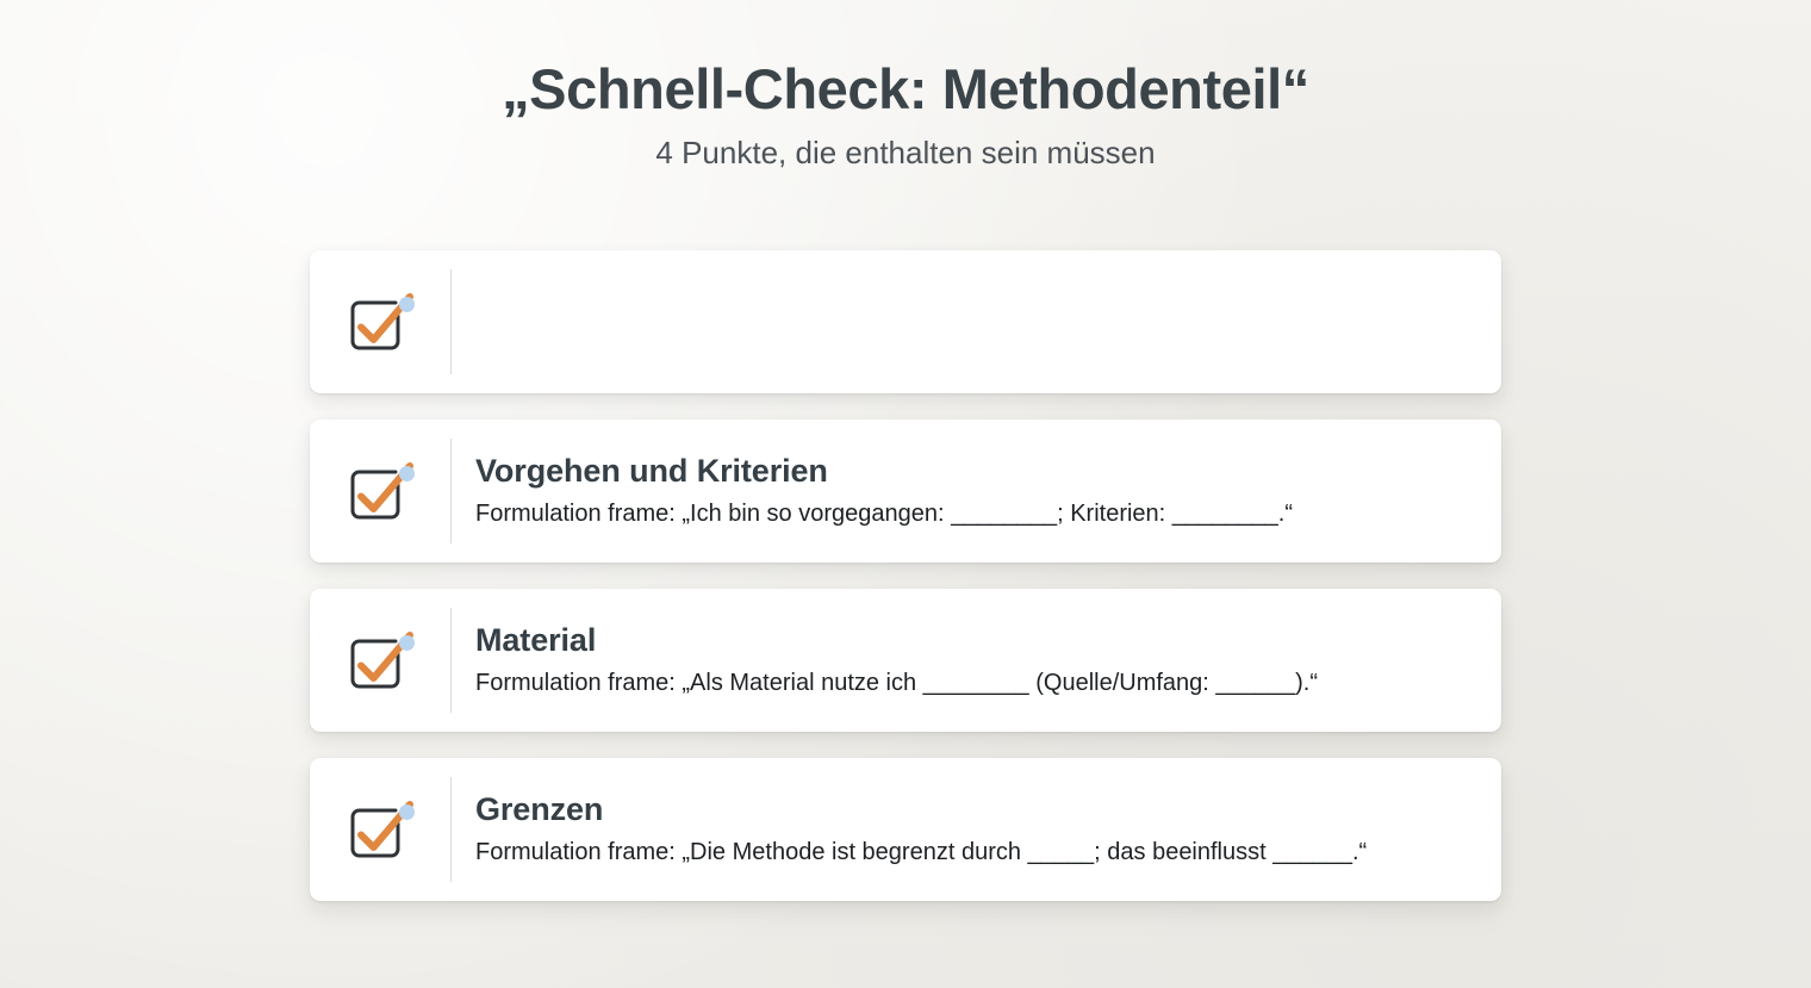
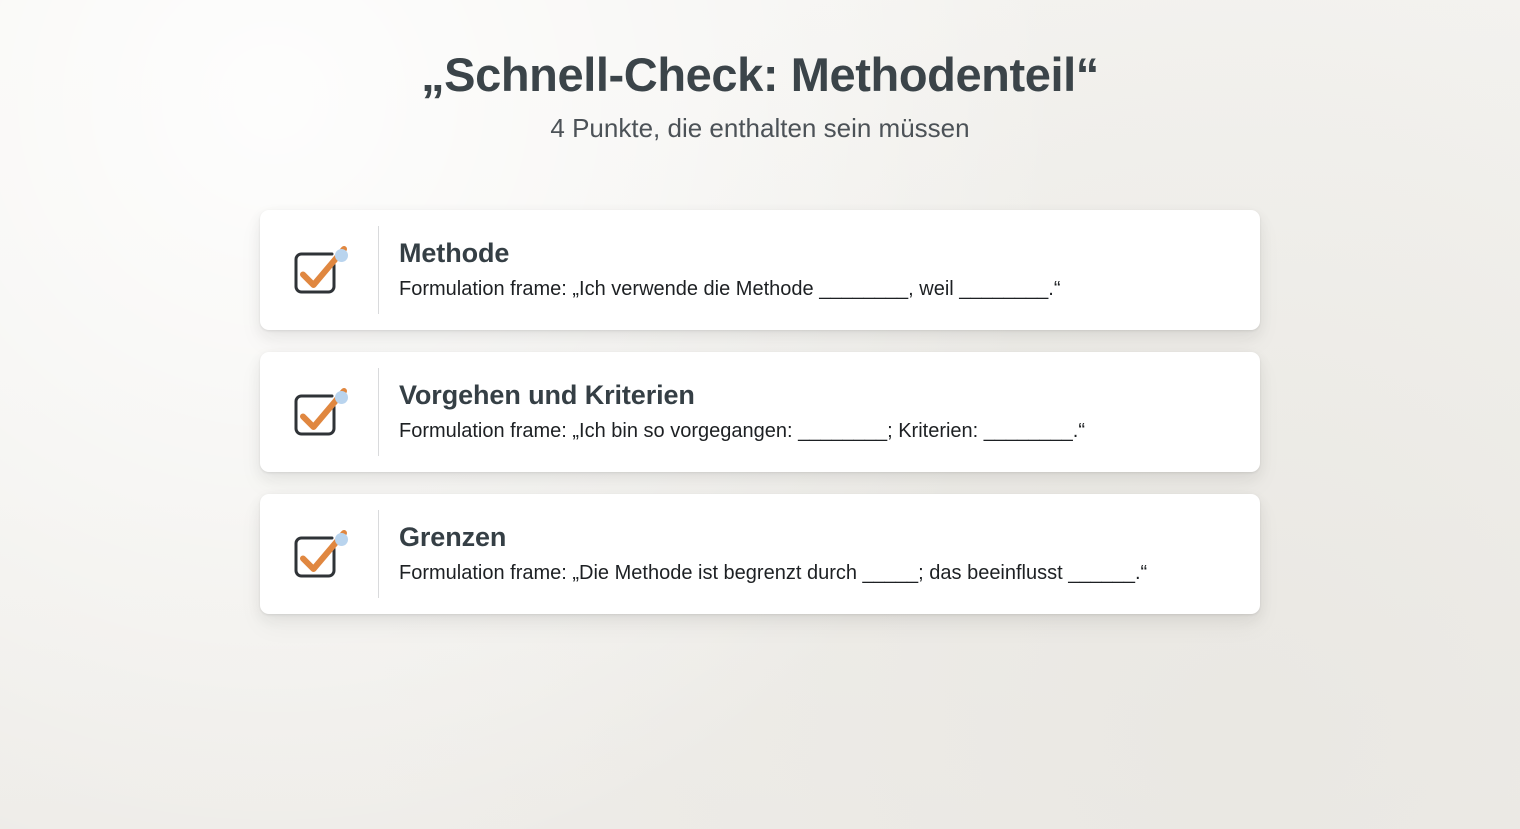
  „Schnell-Check: Methodenteil“
  4 Punkte, die enthalten sein müssen
+ Methode
+ Formulation frame: „Ich verwende die Methode ________, weil ________.“
  Vorgehen und Kriterien
  Formulation frame: „Ich bin so vorgegangen: ________; Kriterien: ________.“
- Material
- Formulation frame: „Als Material nutze ich ________ (Quelle/Umfang: ______).“
  Grenzen
  Formulation frame: „Die Methode ist begrenzt durch _____; das beeinflusst ______.“
